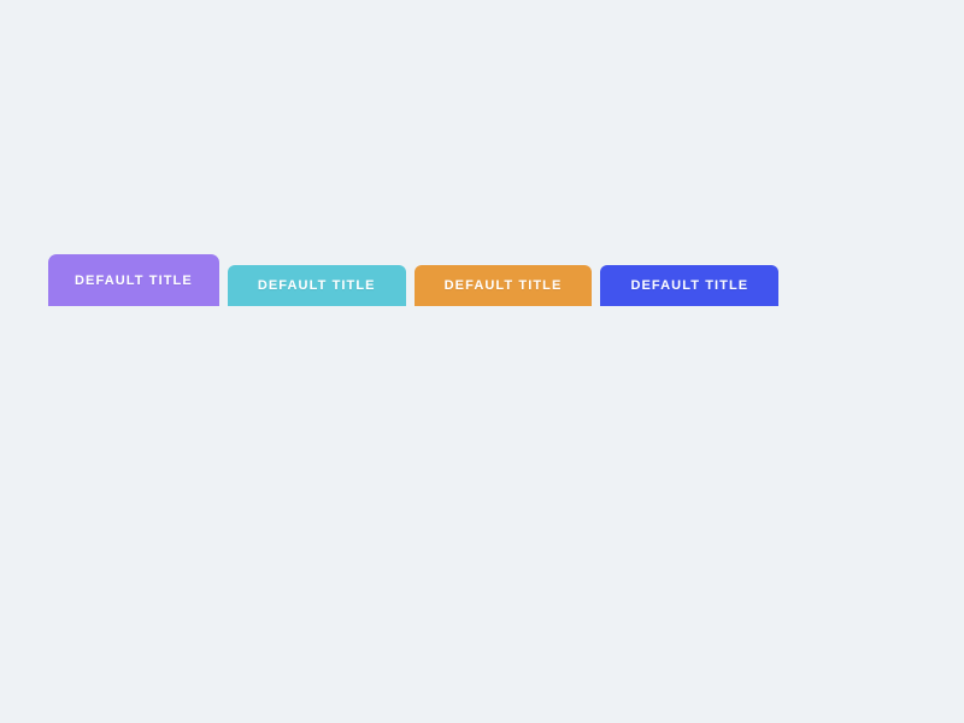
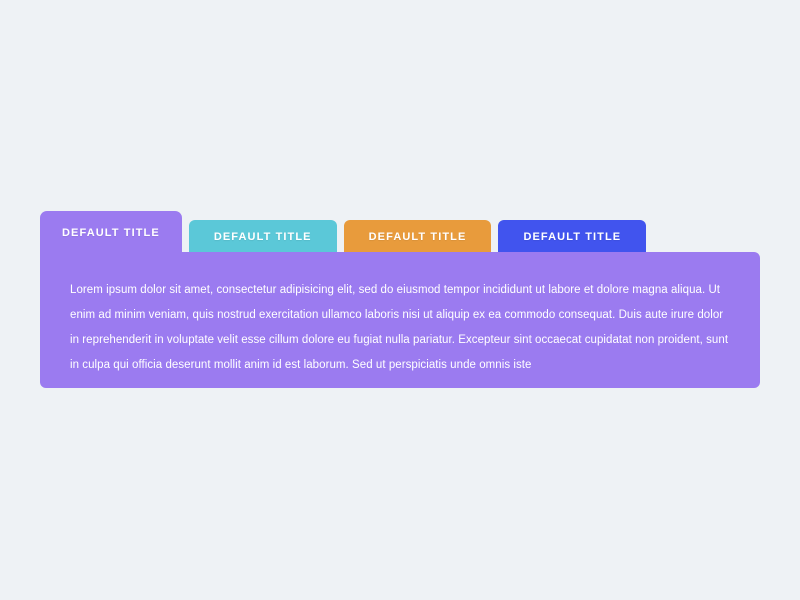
  DEFAULT TITLE
  DEFAULT TITLE
  DEFAULT TITLE
  DEFAULT TITLE
+ Lorem ipsum dolor sit amet, consectetur adipisicing elit, sed do eiusmod tempor incididunt ut labore et dolore magna aliqua. Ut enim ad minim veniam, quis nostrud exercitation ullamco laboris nisi ut aliquip ex ea commodo consequat. Duis aute irure dolor in reprehenderit in voluptate velit esse cillum dolore eu fugiat nulla pariatur. Excepteur sint occaecat cupidatat non proident, sunt in culpa qui officia deserunt mollit anim id est laborum. Sed ut perspiciatis unde omnis iste
